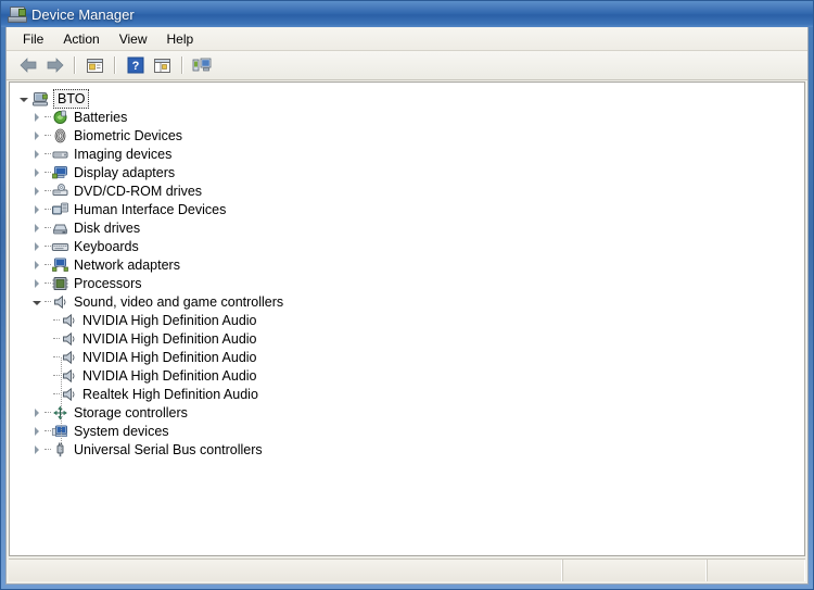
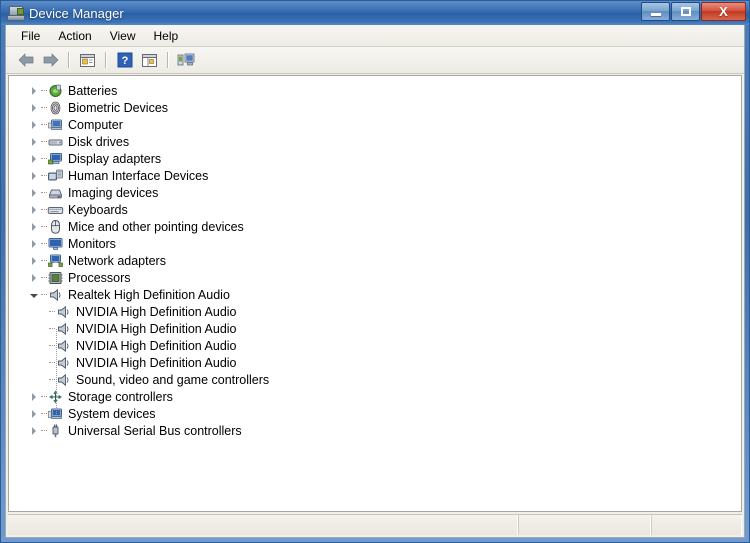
  Device Manager
+ X
  File
  Action
  View
  Help
  ?
- BTO
  Batteries
  Biometric Devices
+ Computer
- Imaging devices
+ Disk drives
  Display adapters
- DVD/CD-ROM drives
  Human Interface Devices
- Disk drives
+ Imaging devices
  Keyboards
+ Mice and other pointing devices
+ Monitors
  Network adapters
  Processors
- Sound, video and game controllers
+ Realtek High Definition Audio
  NVIDIA High Definition Audio
  NVIDIA High Definition Audio
  NVIDIA High Definition Audio
  NVIDIA High Definition Audio
- Realtek High Definition Audio
+ Sound, video and game controllers
  Storage controllers
  System devices
  Universal Serial Bus controllers
